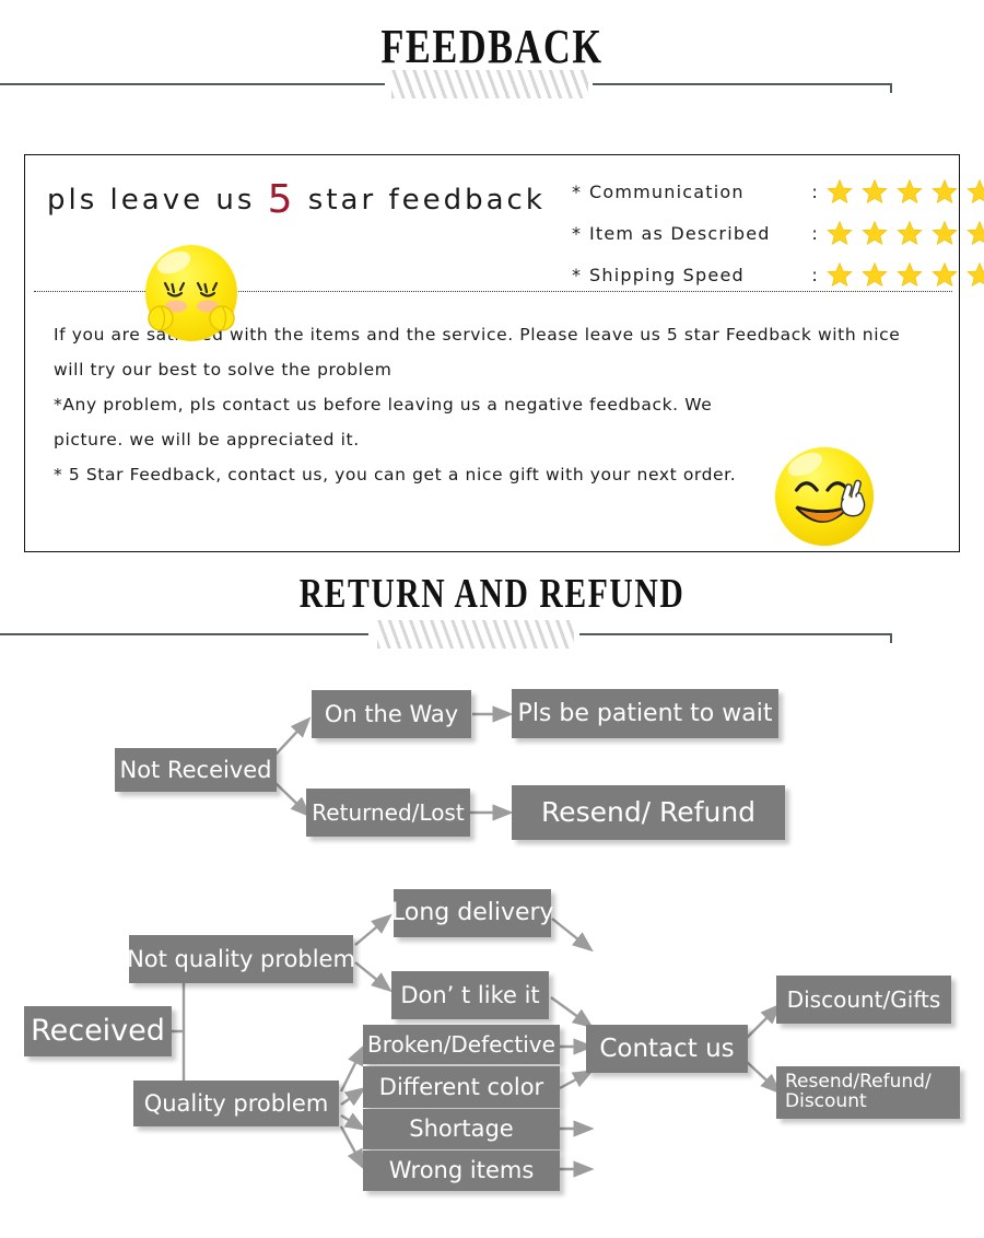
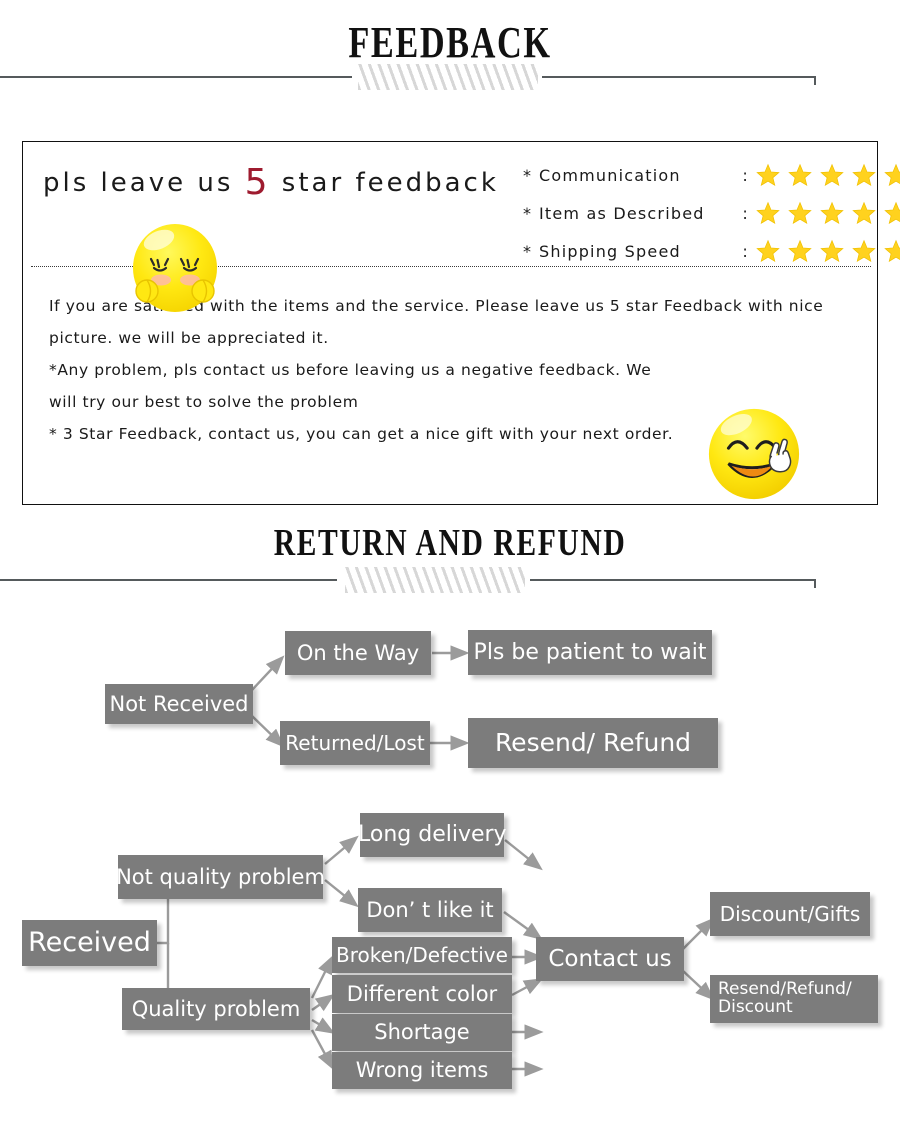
  FEEDBACK
  pls leave us 5 star feedback
  *
  Communication
  :
  *
  Item as Described
  :
  *
  Shipping Speed
  :
  If you are sad with the items and the service. Please leave us 5 star Feedback with nice
- will try our best to solve the problem
+ picture. we will be appreciated it.
  *Any problem, pls contact us before leaving us a negative feedback. We
- picture. we will be appreciated it.
+ will try our best to solve the problem
- * 5 Star Feedback, contact us, you can get a nice gift with your next order.
+ * 3 Star Feedback, contact us, you can get a nice gift with your next order.
  RETURN AND REFUND
  Not Received
  On the Way
  Pls be patient to wait
  Returned/Lost
  Resend/ Refund
  Received
  Not quality problem
  Long delivery
  Don’ t like it
  Quality problem
  Broken/Defective
  Different color
  Shortage
  Wrong items
  Contact us
  Discount/Gifts
  Resend/Refund/
  Discount
